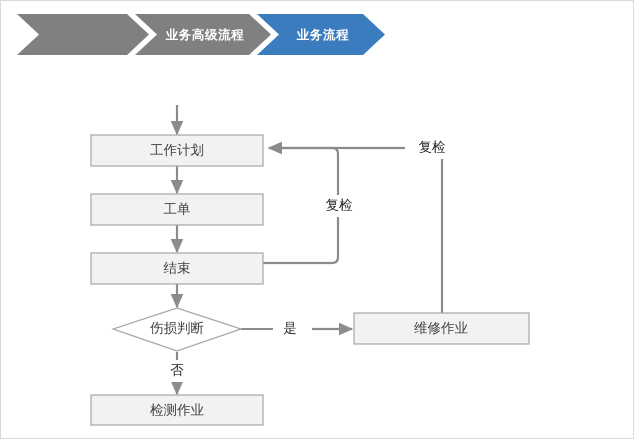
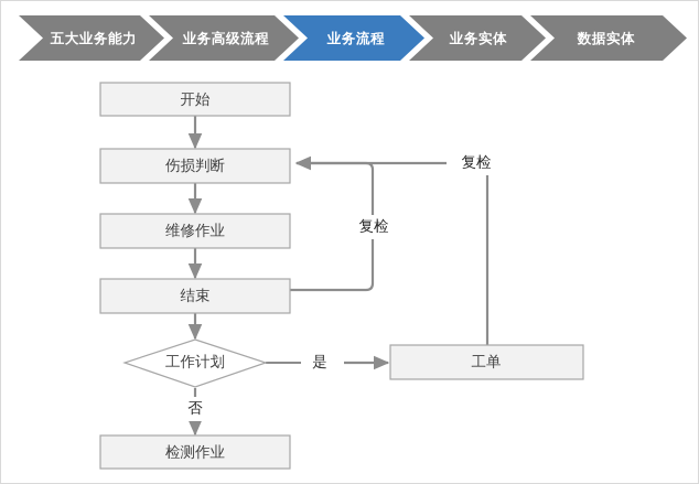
+ 五大业务能力
  业务高级流程
  业务流程
+ 业务实体
+ 数据实体
+ 开始
- 工作计划
+ 伤损判断
- 工单
+ 维修作业
  结束
- 伤损判断
+ 工作计划
- 维修作业
+ 工单
  检测作业
  是
  否
  复检
  复检
